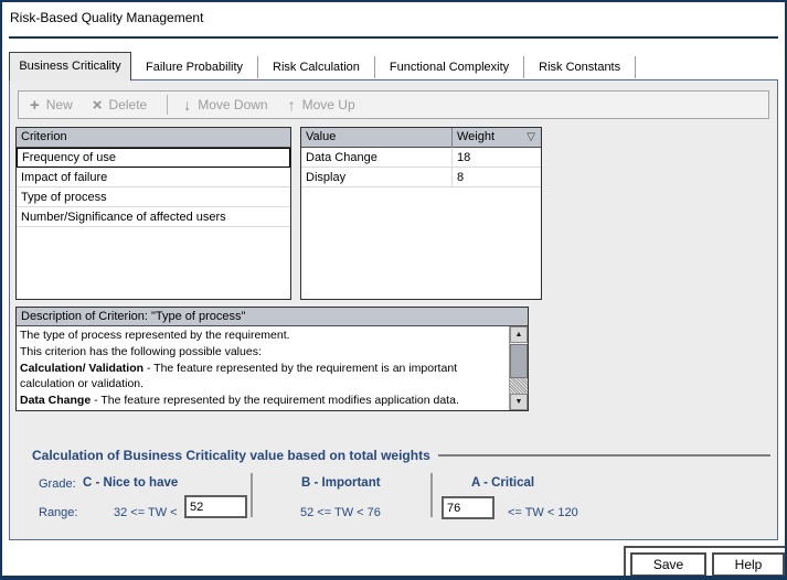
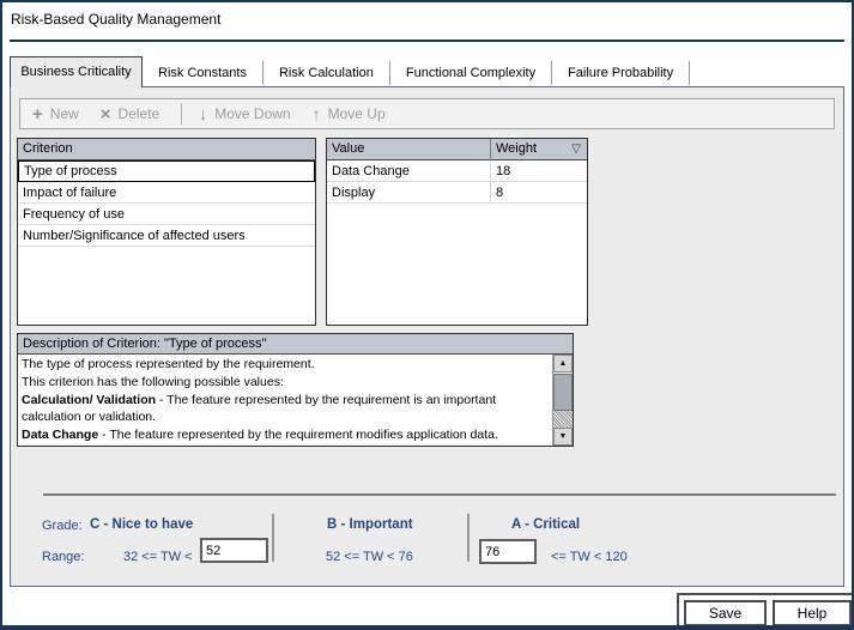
  Risk-Based Quality Management
  Business Criticality
- Failure Probability
+ Risk Constants
  Risk Calculation
  Functional Complexity
- Risk Constants
+ Failure Probability
  +
  New
  ×
  Delete
  ↓
  Move Down
  ↑
  Move Up
  Criterion
- Frequency of use
+ Type of process
  Impact of failure
- Type of process
+ Frequency of use
  Number/Significance of affected users
  Value
  Weight
  ▽
  Data Change
  18
  Display
  8
  Description of Criterion: "Type of process"
  The type of process represented by the requirement.
  This criterion has the following possible values:
  Calculation/ Validation - The feature represented by the requirement is an important
  calculation or validation.
  Data Change - The feature represented by the requirement modifies application data.
- Calculation of Business Criticality value based on total weights
  Grade:
  Range:
  C - Nice to have
  32 <= TW <
  52
  B - Important
  52 <= TW < 76
  A - Critical
  76
  <= TW < 120
  Save
  Help
